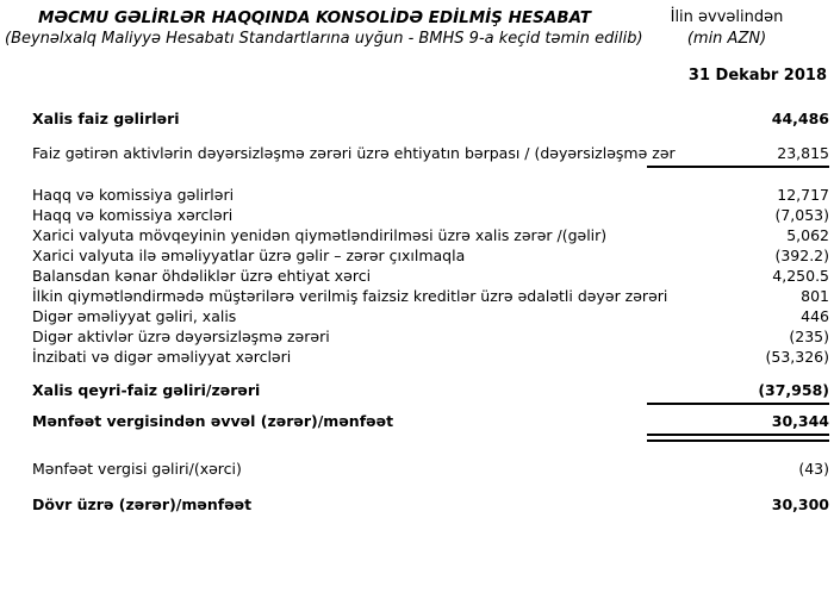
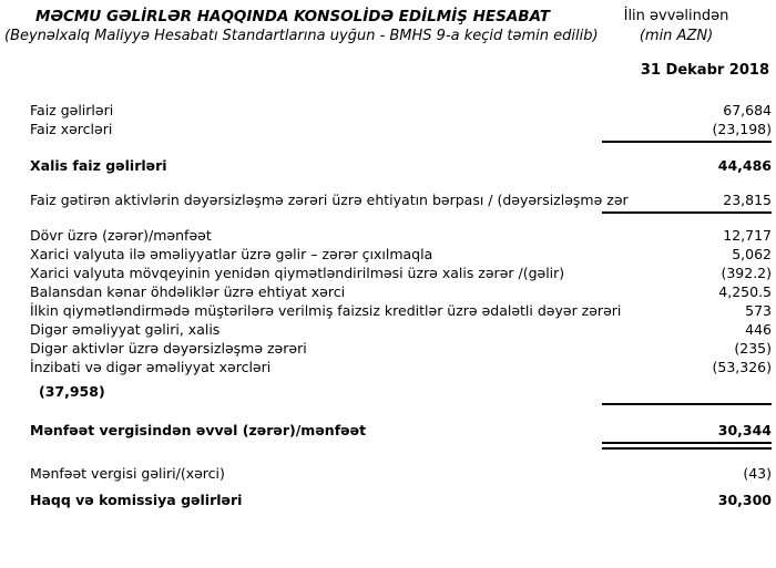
  MƏCMU GƏLİRLƏR HAQQINDA KONSOLİDƏ EDİLMİŞ HESABAT
  (Beynəlxalq Maliyyə Hesabatı Standartlarına uyğun - BMHS 9-a keçid təmin edil
  İlin əvvəlindən
  (min AZN)
  31 Dekabr 2018
+ Faiz gəlirləri
+ 67,684
+ Faiz xərcləri
+ (23,198)
  Xalis faiz gəlirləri
  44,486
  Faiz gətirən aktivlərin dəyərsizləşmə zərəri üzrə ehtiyatın bərpası / (dəyərsizləşmə zər
  23,815
- Haqq və komissiya gəlirləri
+ Dövr üzrə (zərər)/mənfəət
  12,717
- Haqq və komissiya xərcləri
- (7,053)
- Xarici valyuta mövqeyinin yenidən qiymətləndirilməsi üzrə xalis zərər /(gəlir)
+ Xarici valyuta ilə əməliyyatlar üzrə gəlir – zərər çıxılmaqla
  5,062
- Xarici valyuta ilə əməliyyatlar üzrə gəlir – zərər çıxılmaqla
+ Xarici valyuta mövqeyinin yenidən qiymətləndirilməsi üzrə xalis zərər /(gəlir)
  (392.2)
  Balansdan kənar öhdəliklər üzrə ehtiyat xərci
  4,250.5
  İlkin qiymətləndirmədə müştərilərə verilmiş faizsiz kreditlər üzrə ədalətli dəyər zərəri
- 801
+ 573
  Digər əməliyyat gəliri, xalis
  446
  Digər aktivlər üzrə dəyərsizləşmə zərəri
  (235)
  İnzibati və digər əməliyyat xərcləri
  (53,326)
- Xalis qeyri-faiz gəliri/zərəri
  (37,958)
  Mənfəət vergisindən əvvəl (zərər)/mənfəət
  30,344
  Mənfəət vergisi gəliri/(xərci)
  (43)
- Dövr üzrə (zərər)/mənfəət
+ Haqq və komissiya gəlirləri
  30,300
